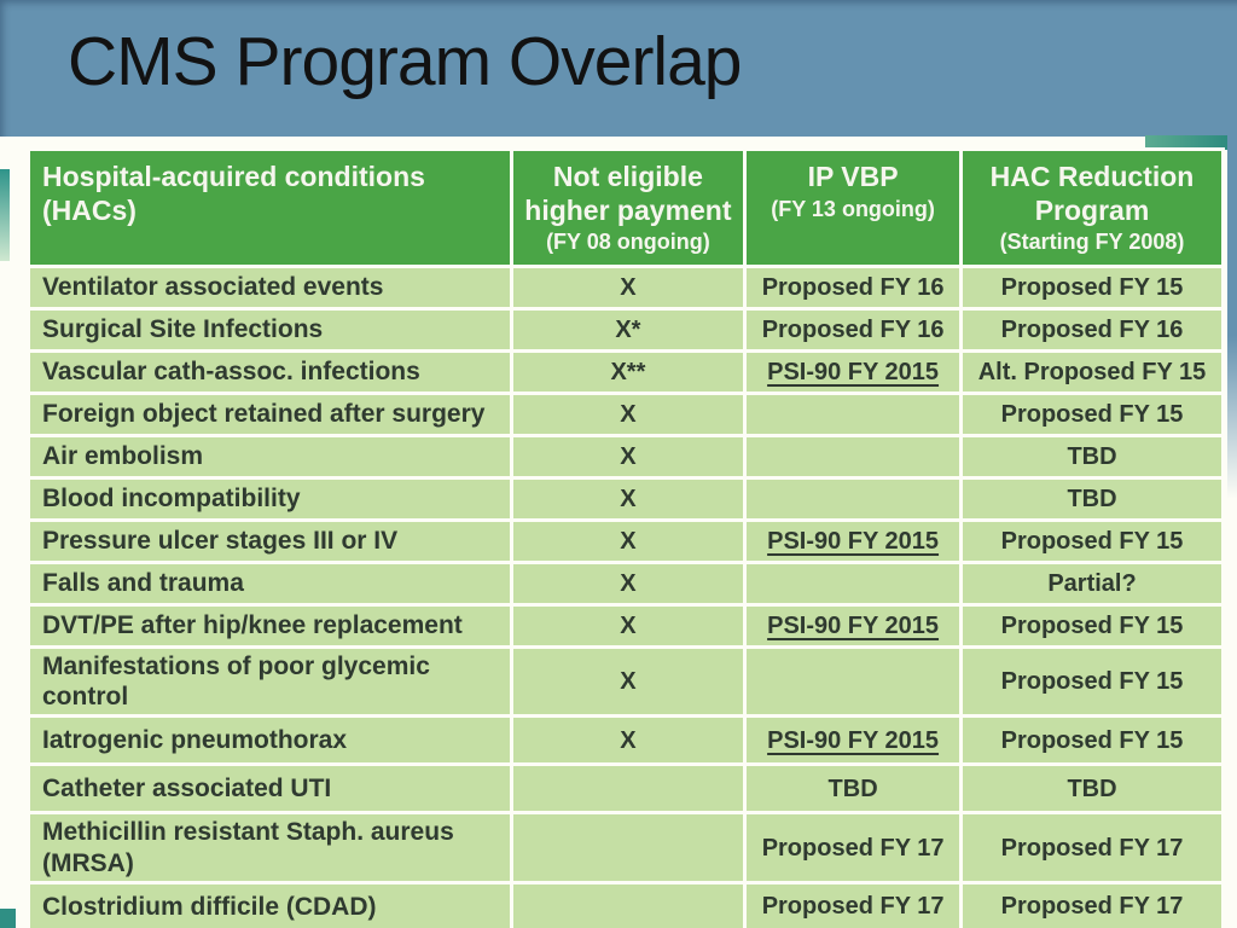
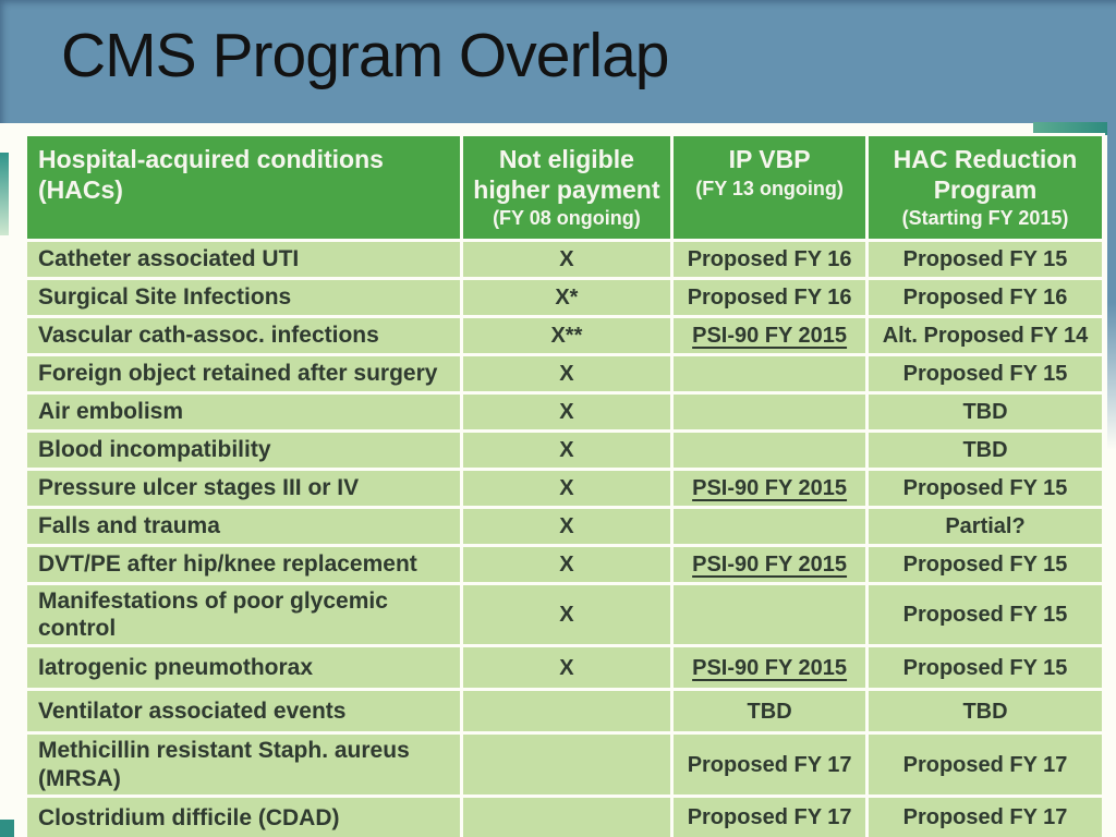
  CMS Program Overlap
- Hospital-acquired conditions (HACs)	Not eligible higher payment (FY 08 ongoing)	IP VBP (FY 13 ongoing)	HAC Reduction Program (Starting FY 2008)
+ Hospital-acquired conditions (HACs)	Not eligible higher payment (FY 08 ongoing)	IP VBP (FY 13 ongoing)	HAC Reduction Program (Starting FY 2015)
- Ventilator associated events	X	Proposed FY 16	Proposed FY 15
+ Catheter associated UTI	X	Proposed FY 16	Proposed FY 15
  Surgical Site Infections	X*	Proposed FY 16	Proposed FY 16
- Vascular cath-assoc. infections	X**	PSI-90 FY 2015	Alt. Proposed FY 15
+ Vascular cath-assoc. infections	X**	PSI-90 FY 2015	Alt. Proposed FY 14
  Foreign object retained after surgery	X		Proposed FY 15
  Air embolism	X		TBD
  Blood incompatibility	X		TBD
  Pressure ulcer stages III or IV	X	PSI-90 FY 2015	Proposed FY 15
  Falls and trauma	X		Partial?
  DVT/PE after hip/knee replacement	X	PSI-90 FY 2015	Proposed FY 15
  Manifestations of poor glycemic control	X		Proposed FY 15
  Iatrogenic pneumothorax	X	PSI-90 FY 2015	Proposed FY 15
- Catheter associated UTI		TBD	TBD
+ Ventilator associated events		TBD	TBD
  Methicillin resistant Staph. aureus (MRSA)		Proposed FY 17	Proposed FY 17
  Clostridium difficile (CDAD)		Proposed FY 17	Proposed FY 17
